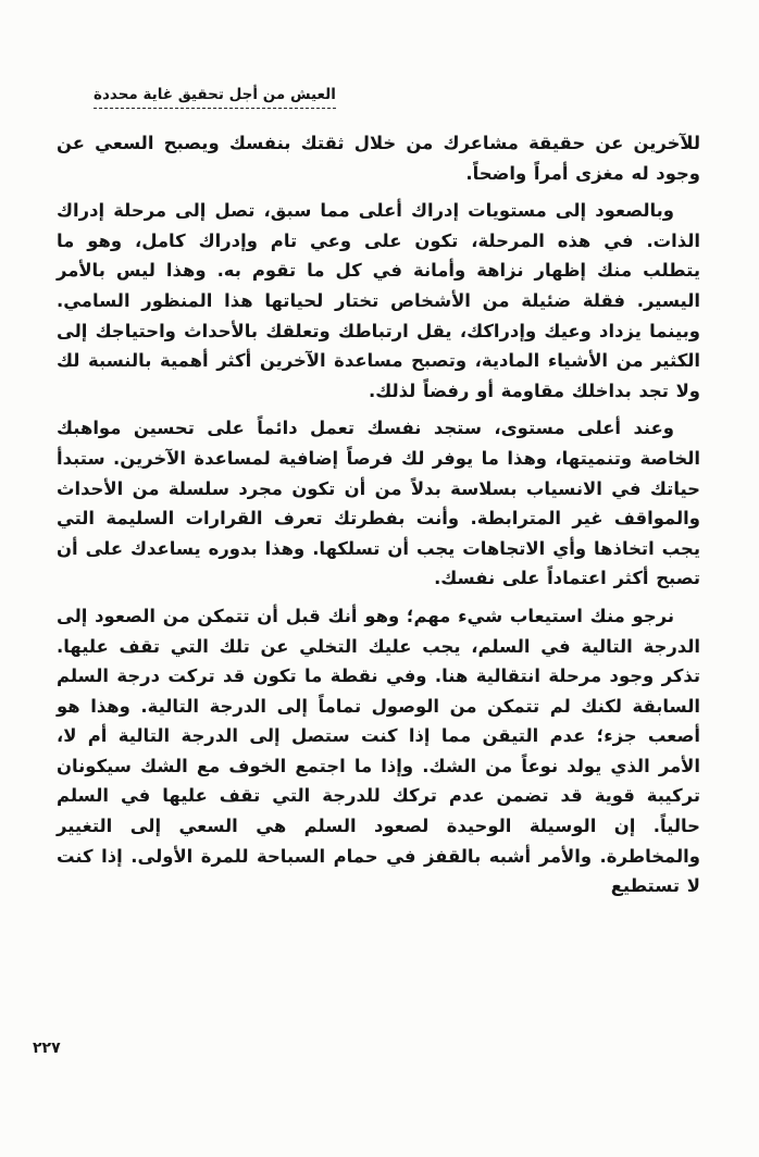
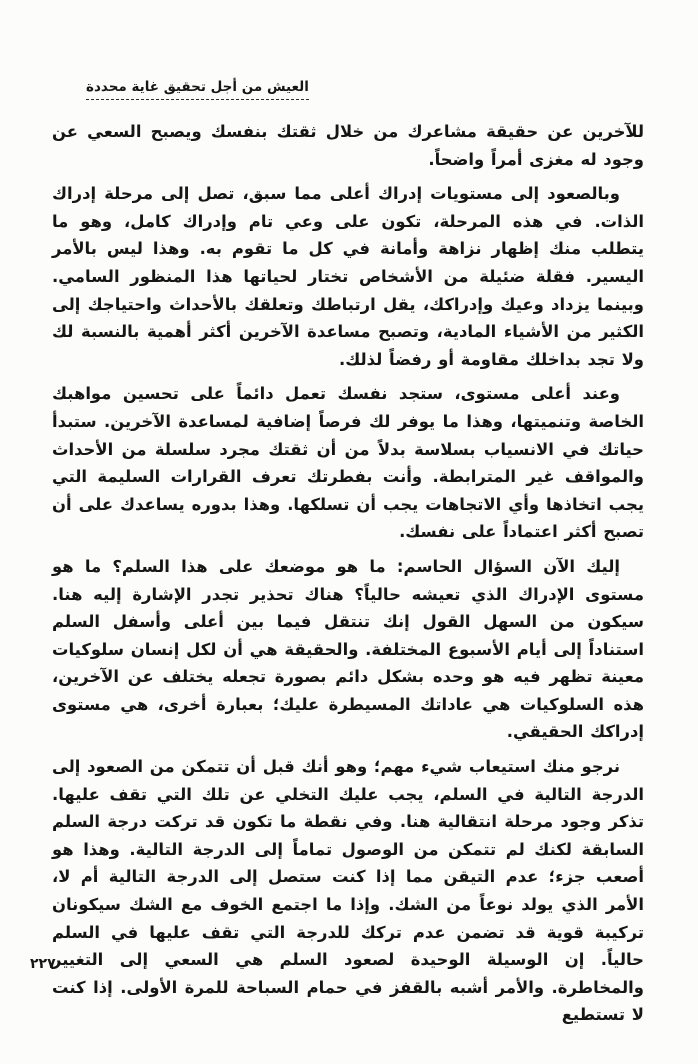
  العيش من أجل تحقيق غاية محددة
  للآخرين عن حقيقة مشاعرك من خلال ثقتك بنفسك ويصبح السعي عن وجود له مغزى أمراً واضحاً.
  وبالصعود إلى مستويات إدراك أعلى مما سبق، تصل إلى مرحلة إدراك الذات. في هذه المرحلة، تكون على وعي تام وإدراك كامل، وهو ما يتطلب منك إظهار نزاهة وأمانة في كل ما تقوم به. وهذا ليس بالأمر اليسير. فقلة ضئيلة من الأشخاص تختار لحياتها هذا المنظور السامي. وبينما يزداد وعيك وإدراكك، يقل ارتباطك وتعلقك بالأحداث واحتياجك إلى الكثير من الأشياء المادية، وتصبح مساعدة الآخرين أكثر أهمية بالنسبة لك ولا تجد بداخلك مقاومة أو رفضاً لذلك.
- وعند أعلى مستوى، ستجد نفسك تعمل دائماً على تحسين مواهبك الخاصة وتنميتها، وهذا ما يوفر لك فرصاً إضافية لمساعدة الآخرين. ستبدأ حياتك في الانسياب بسلاسة بدلاً من أن تكون مجرد سلسلة من الأحداث والمواقف غير المترابطة. وأنت بفطرتك تعرف القرارات السليمة التي يجب اتخاذها وأي الاتجاهات يجب أن تسلكها. وهذا بدوره يساعدك على أن تصبح أكثر اعتماداً على نفسك.
+ وعند أعلى مستوى، ستجد نفسك تعمل دائماً على تحسين مواهبك الخاصة وتنميتها، وهذا ما يوفر لك فرصاً إضافية لمساعدة الآخرين. ستبدأ حياتك في الانسياب بسلاسة بدلاً من أن ثقتك مجرد سلسلة من الأحداث والمواقف غير المترابطة. وأنت بفطرتك تعرف القرارات السليمة التي يجب اتخاذها وأي الاتجاهات يجب أن تسلكها. وهذا بدوره يساعدك على أن تصبح أكثر اعتماداً على نفسك.
+ إليك الآن السؤال الحاسم: ما هو موضعك على هذا السلم؟ ما هو مستوى الإدراك الذي تعيشه حالياً؟ هناك تحذير تجدر الإشارة إليه هنا. سيكون من السهل القول إنك تنتقل فيما بين أعلى وأسفل السلم استناداً إلى أيام الأسبوع المختلفة. والحقيقة هي أن لكل إنسان سلوكيات معينة تظهر فيه هو وحده بشكل دائم بصورة تجعله يختلف عن الآخرين، هذه السلوكيات هي عاداتك المسيطرة عليك؛ بعبارة أخرى، هي مستوى إدراكك الحقيقي.
  نرجو منك استيعاب شيء مهم؛ وهو أنك قبل أن تتمكن من الصعود إلى الدرجة التالية في السلم، يجب عليك التخلي عن تلك التي تقف عليها. تذكر وجود مرحلة انتقالية هنا. وفي نقطة ما تكون قد تركت درجة السلم السابقة لكنك لم تتمكن من الوصول تماماً إلى الدرجة التالية. وهذا هو أصعب جزء؛ عدم التيقن مما إذا كنت ستصل إلى الدرجة التالية أم لا، الأمر الذي يولد نوعاً من الشك. وإذا ما اجتمع الخوف مع الشك سيكونان تركيبة قوية قد تضمن عدم تركك للدرجة التي تقف عليها في السلم حالياً. إن الوسيلة الوحيدة لصعود السلم هي السعي إلى التغيير والمخاطرة. والأمر أشبه بالقفز في حمام السباحة للمرة الأولى. إذا كنت لا تستطيع
  ٢٢٧
